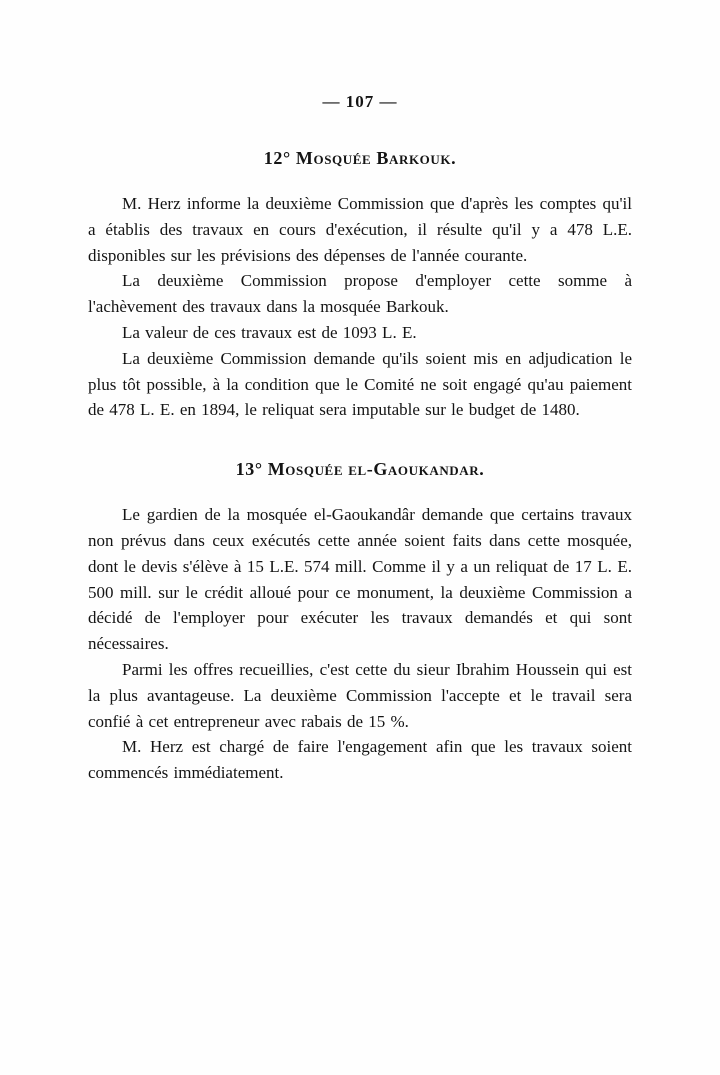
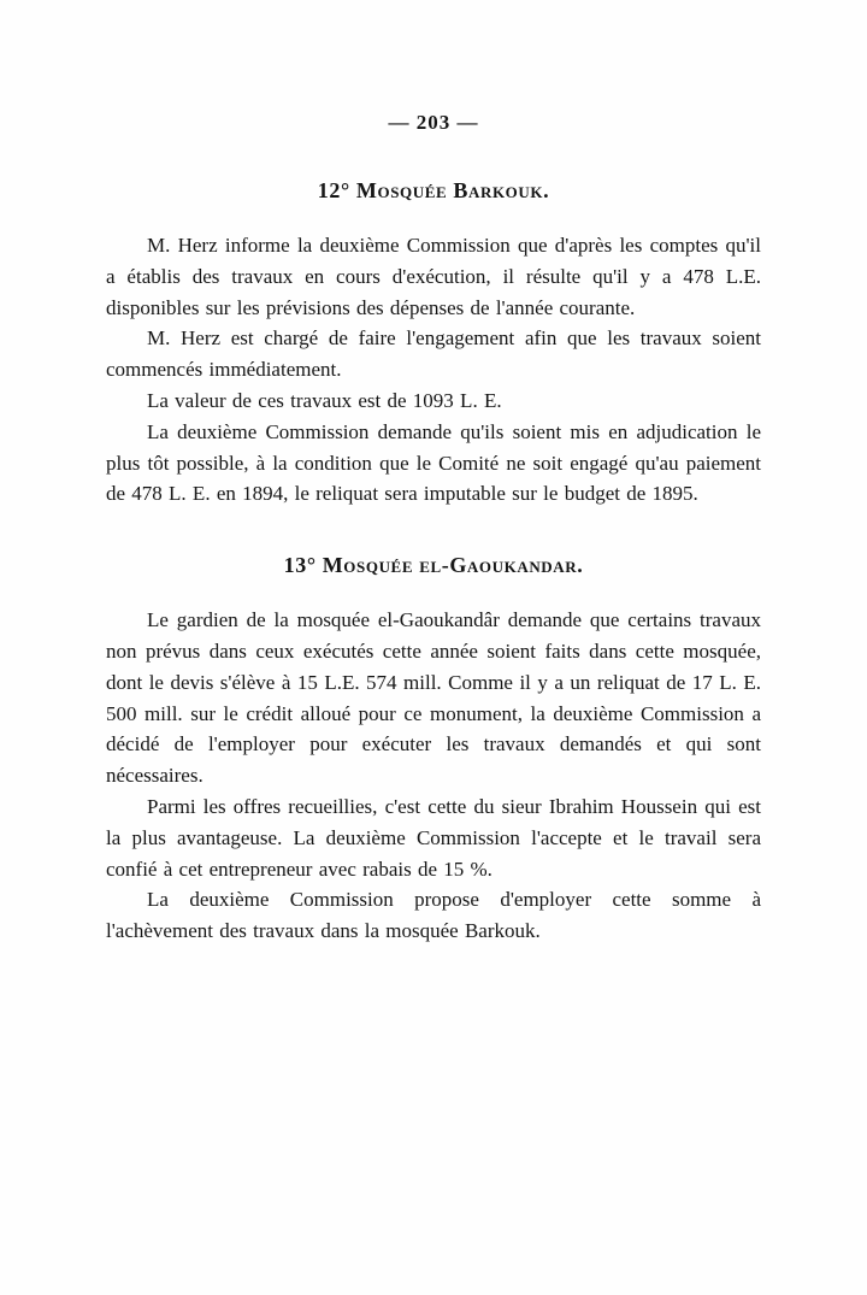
- — 107 —
+ — 203 —
  12° Mosquée Barkouk.
  M. Herz informe la deuxième Commission que d'après les comptes qu'il a établis des travaux en cours d'exécution, il résulte qu'il y a 478 L.E. disponibles sur les prévisions des dépenses de l'année courante.
- La deuxième Commission propose d'employer cette somme à l'achèvement des travaux dans la mosquée Barkouk.
+ M. Herz est chargé de faire l'engagement afin que les travaux soient commencés immédiatement.
  La valeur de ces travaux est de 1093 L. E.
- La deuxième Commission demande qu'ils soient mis en adjudication le plus tôt possible, à la condition que le Comité ne soit engagé qu'au paiement de 478 L. E. en 1894, le reliquat sera imputable sur le budget de 1480.
+ La deuxième Commission demande qu'ils soient mis en adjudication le plus tôt possible, à la condition que le Comité ne soit engagé qu'au paiement de 478 L. E. en 1894, le reliquat sera imputable sur le budget de 1895.
  13° Mosquée el-Gaoukandar.
  Le gardien de la mosquée el-Gaoukandâr demande que certains travaux non prévus dans ceux exécutés cette année soient faits dans cette mosquée, dont le devis s'élève à 15 L.E. 574 mill. Comme il y a un reliquat de 17 L. E. 500 mill. sur le crédit alloué pour ce monument, la deuxième Commission a décidé de l'employer pour exécuter les travaux demandés et qui sont nécessaires.
  Parmi les offres recueillies, c'est cette du sieur Ibrahim Houssein qui est la plus avantageuse. La deuxième Commission l'accepte et le travail sera confié à cet entrepreneur avec rabais de 15 %.
- M. Herz est chargé de faire l'engagement afin que les travaux soient commencés immédiatement.
+ La deuxième Commission propose d'employer cette somme à l'achèvement des travaux dans la mosquée Barkouk.
